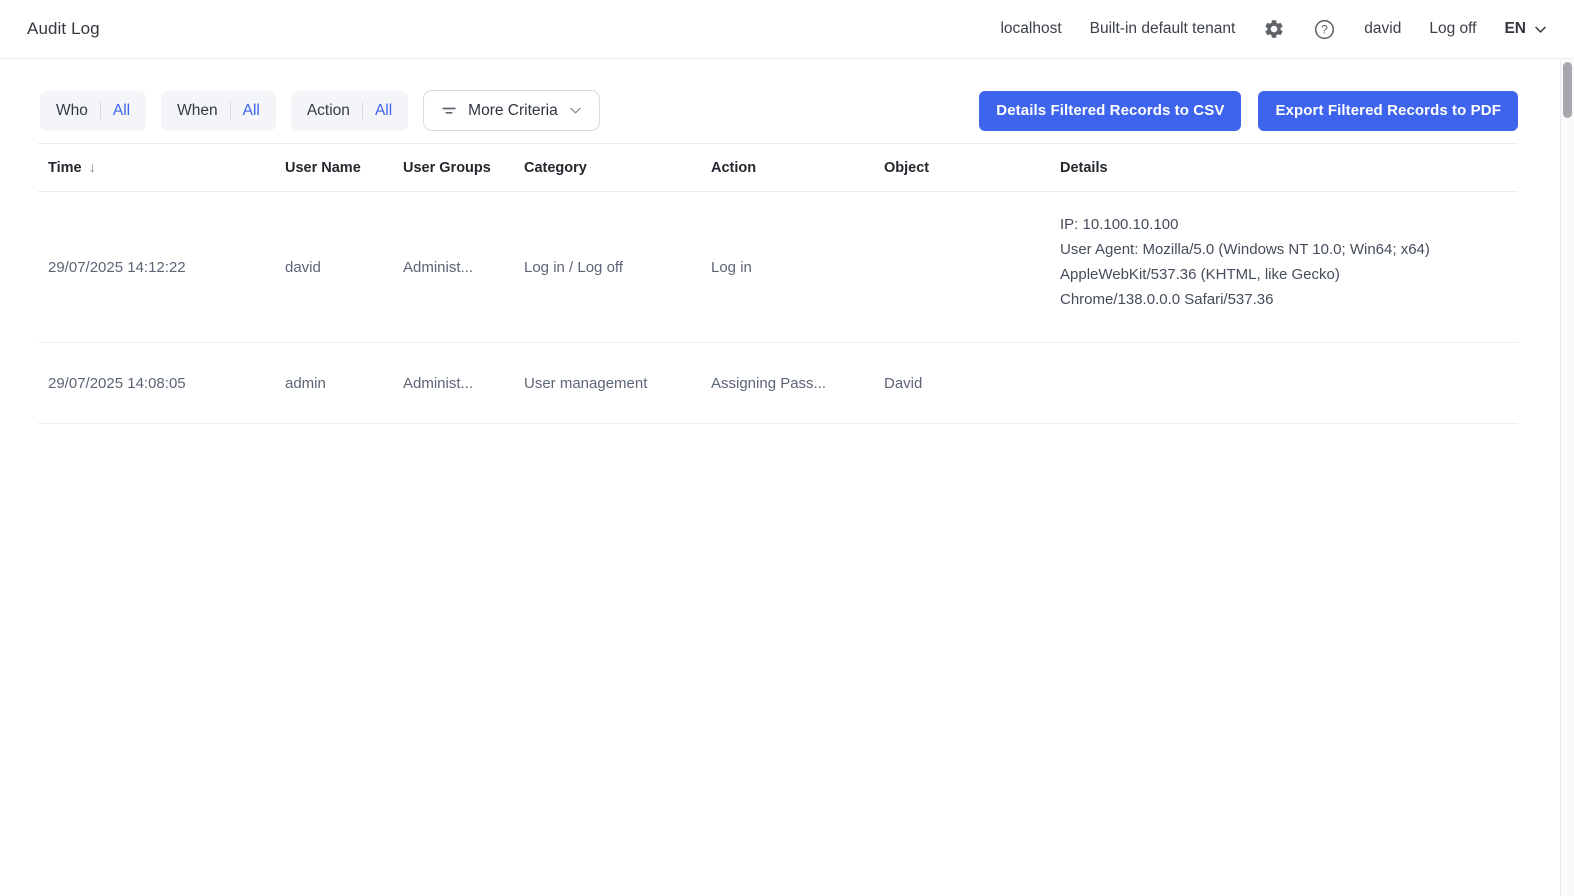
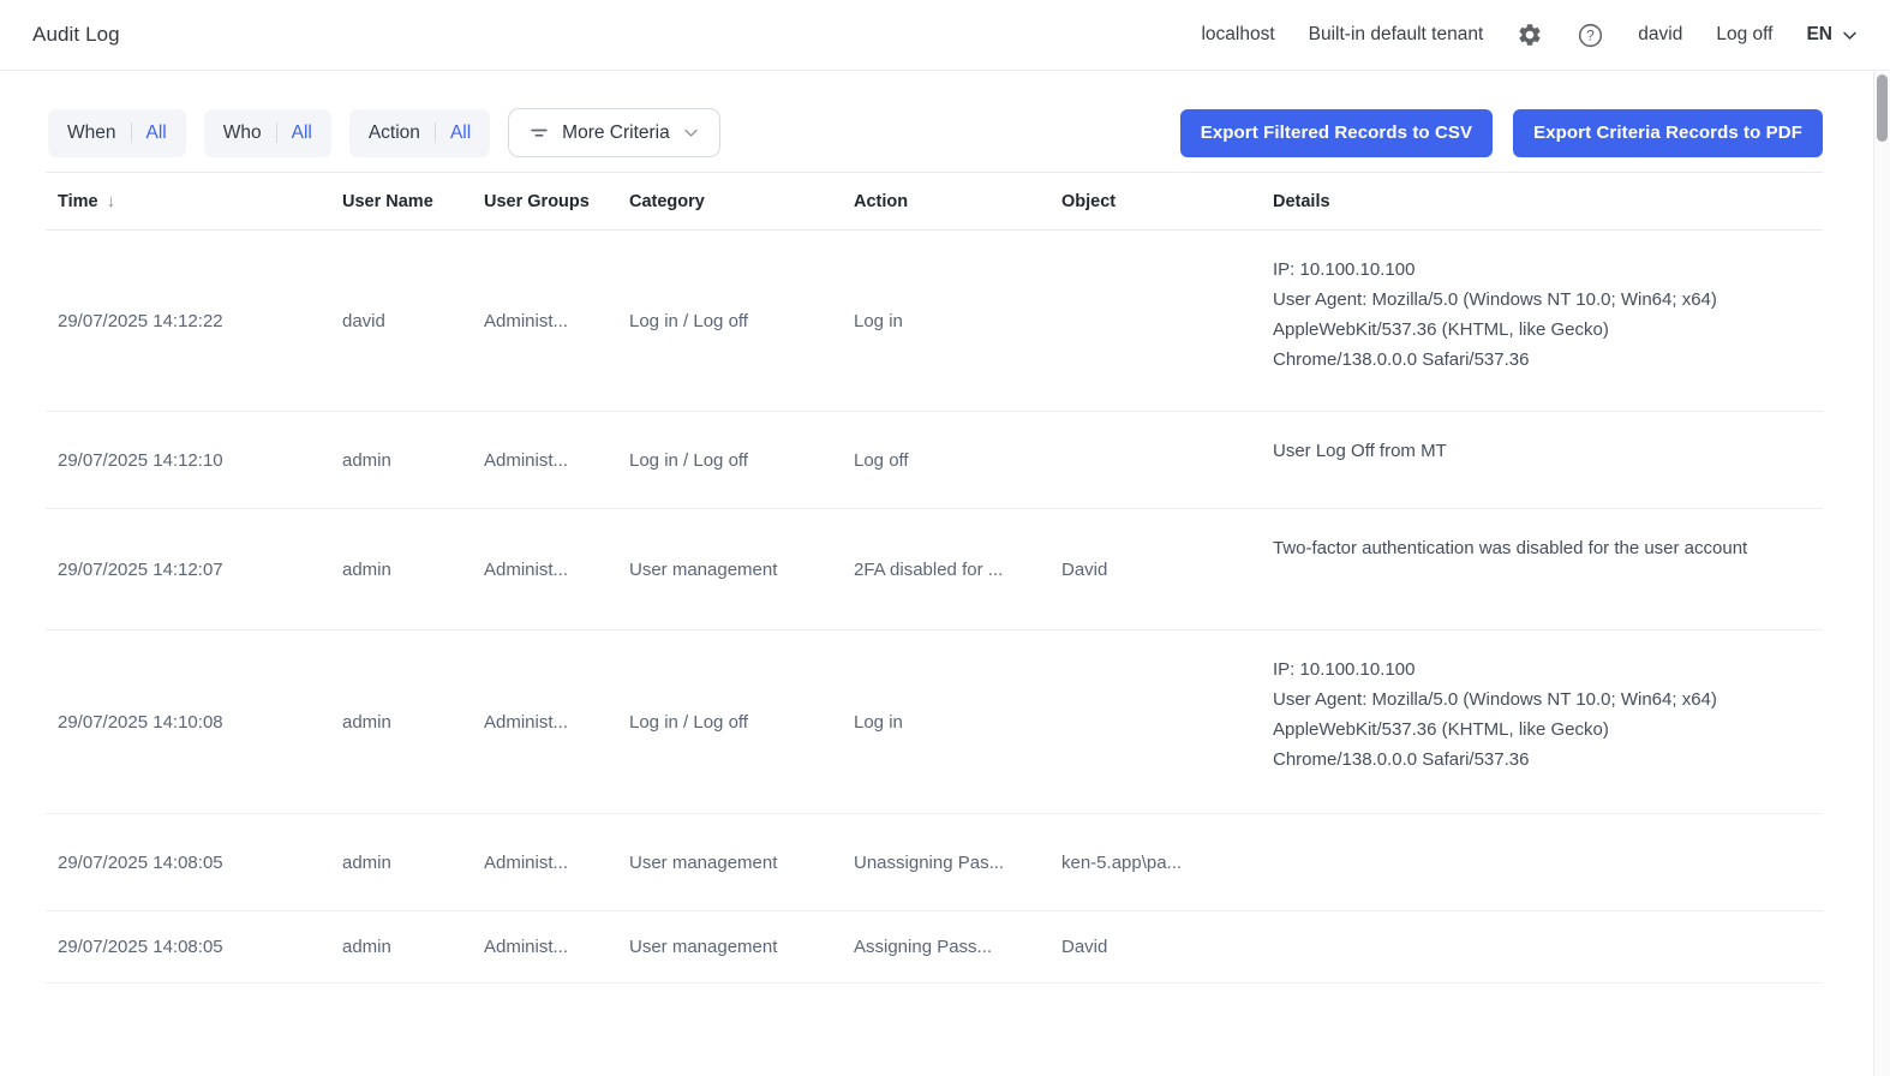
  Audit Log
  localhost
  Built-in default tenant
  ?
  david
  Log off
  EN
- Who
+ When
  All
- When
+ Who
  All
  Action
  All
  More Criteria
- Details Filtered Records to CSV
+ Export Filtered Records to CSV
- Export Filtered Records to PDF
+ Export Criteria Records to PDF
  Time ↓	User Name	User Groups	Category	Action	Object	Details
  29/07/2025 14:12:22	david	Administ...	Log in / Log off	Log in		IP: 10.100.10.100 User Agent: Mozilla/5.0 (Windows NT 10.0; Win64; x64) AppleWebKit/537.36 (KHTML, like Gecko) Chrome/138.0.0.0 Safari/537.36
+ 29/07/2025 14:12:10	admin	Administ...	Log in / Log off	Log off		User Log Off from MT
+ 29/07/2025 14:12:07	admin	Administ...	User management	2FA disabled for ...	David	Two-factor authentication was disabled for the user account
+ 29/07/2025 14:10:08	admin	Administ...	Log in / Log off	Log in		IP: 10.100.10.100 User Agent: Mozilla/5.0 (Windows NT 10.0; Win64; x64) AppleWebKit/537.36 (KHTML, like Gecko) Chrome/138.0.0.0 Safari/537.36
+ 29/07/2025 14:08:05	admin	Administ...	User management	Unassigning Pas...	ken-5.app\pa...
  29/07/2025 14:08:05	admin	Administ...	User management	Assigning Pass...	David
